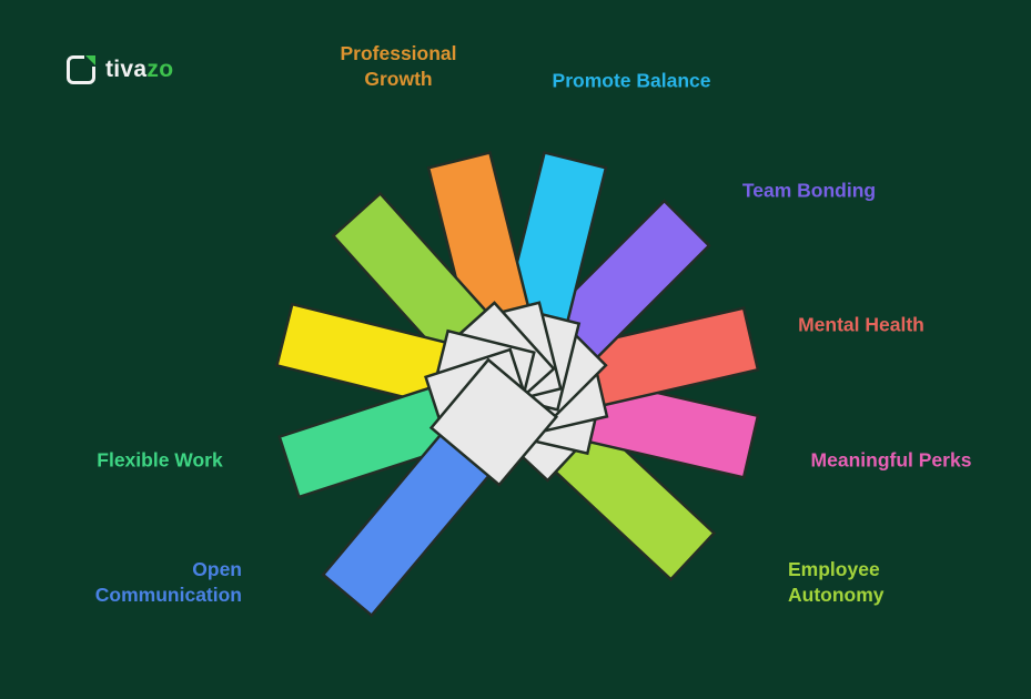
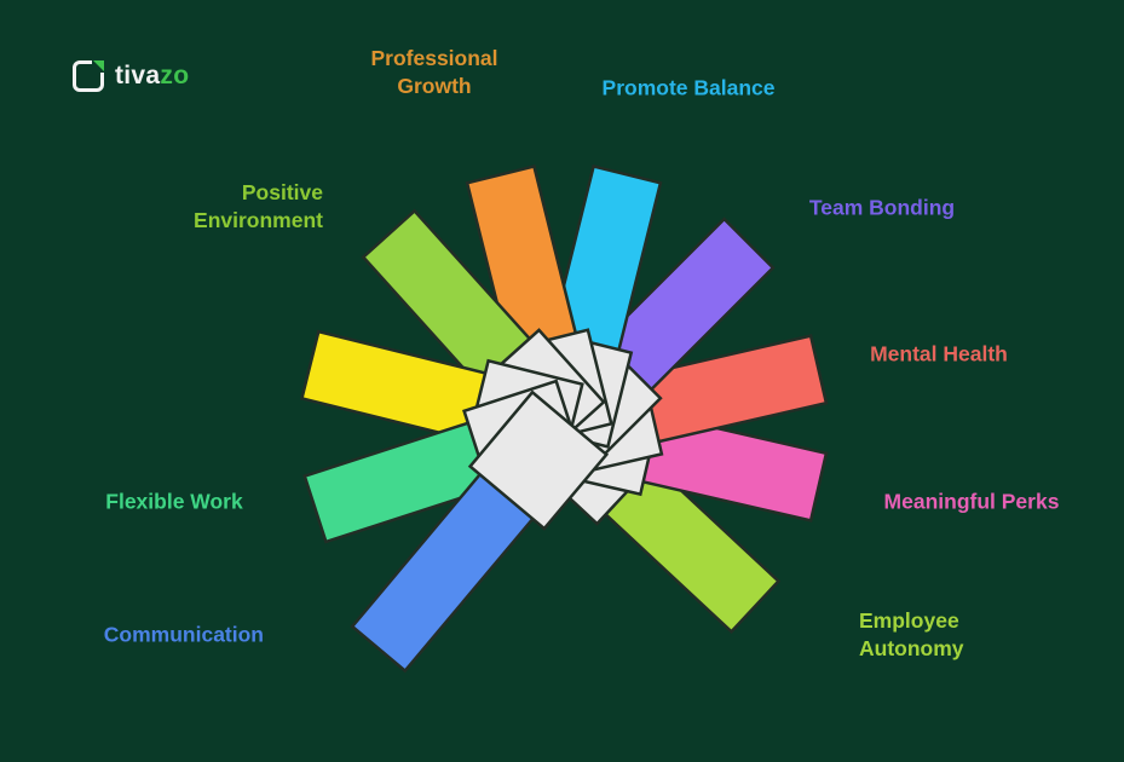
  tivazo
  Professional
  Growth
  Promote Balance
  Team Bonding
  Mental Health
  Meaningful Perks
  Employee
  Autonomy
- Open
  Communication
  Flexible Work
+ Positive
+ Environment
